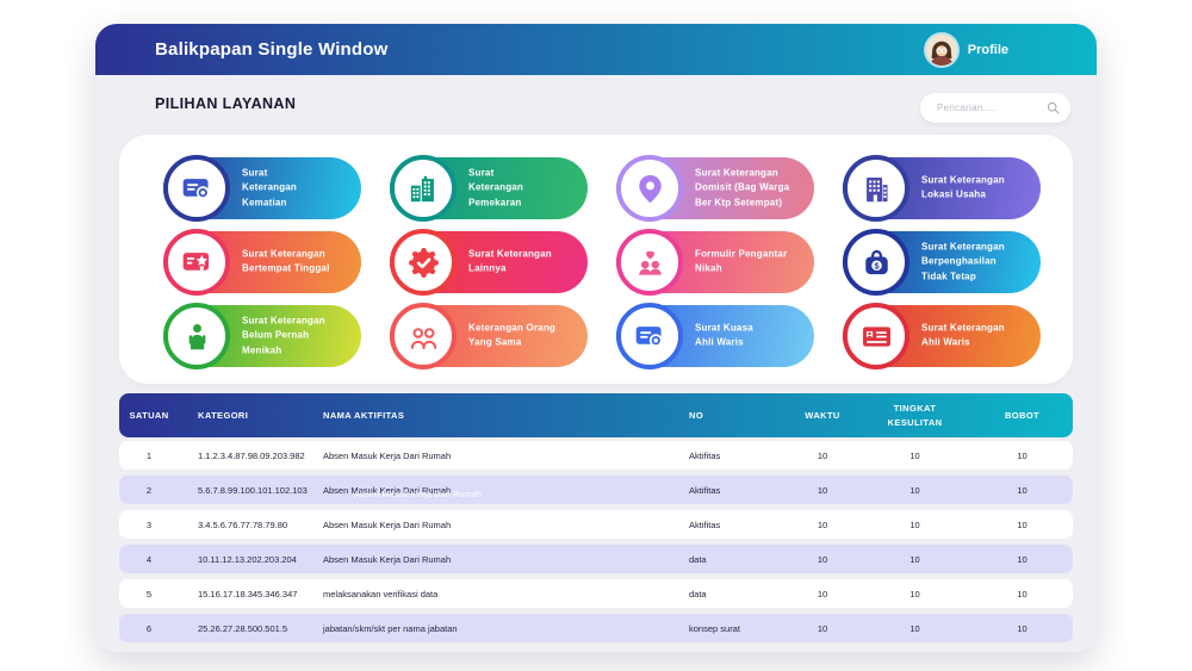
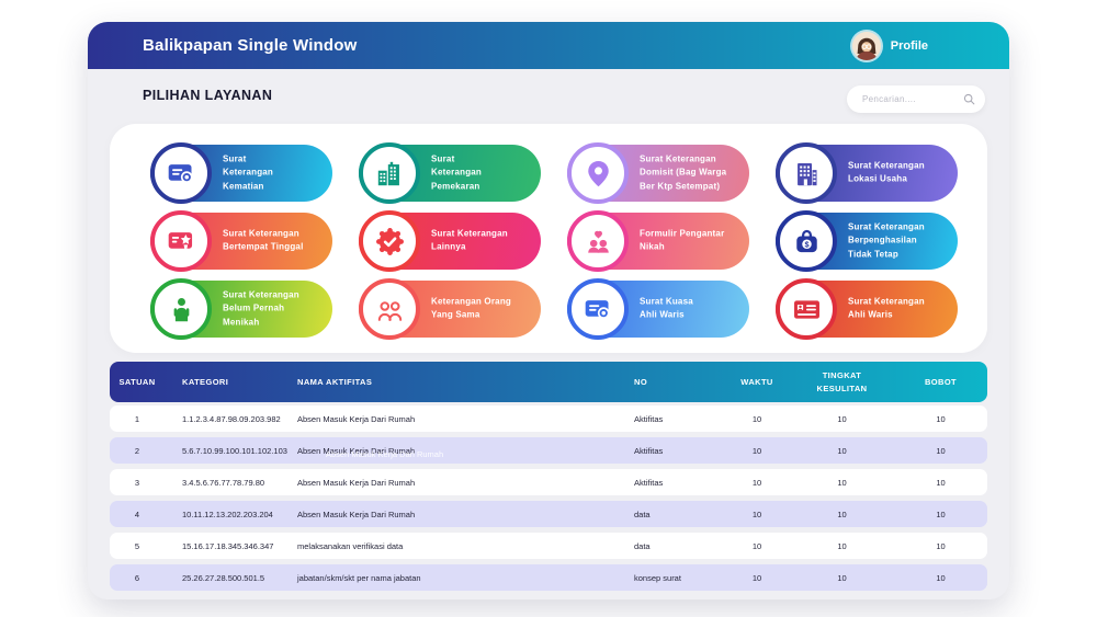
  Balikpapan Single Window
  Profile
  PILIHAN LAYANAN
  Pencarian....
  Surat
  Keterangan
  Kematian
  Surat
  Keterangan
  Pemekaran
  Surat Keterangan
  Domisit (Bag Warga
  Ber Ktp Setempat)
  Surat Keterangan
  Lokasi Usaha
  Surat Keterangan
  Bertempat Tinggal
  Surat Keterangan
  Lainnya
  Formulir Pengantar
  Nikah
  $
  Surat Keterangan
  Berpenghasilan
  Tidak Tetap
  Surat Keterangan
  Belum Pernah
  Menikah
  Keterangan Orang
  Yang Sama
  Surat Kuasa
  Ahli Waris
  Surat Keterangan
  Ahli Waris
  SATUAN
  KATEGORI
  NAMA AKTIFITAS
  NO
  WAKTU
  TINGKAT KESULITAN
  BOBOT
  1
  1.1.2.3.4.87.98.09.203.982
  Absen Masuk Kerja Dari Rumah
  Aktifitas
  10
  10
  10
  2
- 5.6.7.8.99.100.101.102.103
+ 5.6.7.10.99.100.101.102.103
  Absen Masuk Kerja Dari Rumah
  Absen Masuk Kerja Dari Rumah
  Aktifitas
  10
  10
  10
  3
  3.4.5.6.76.77.78.79.80
  Absen Masuk Kerja Dari Rumah
  Aktifitas
  10
  10
  10
  4
  10.11.12.13.202.203.204
  Absen Masuk Kerja Dari Rumah
  data
  10
  10
  10
  5
  15.16.17.18.345.346.347
  melaksanakan verifikasi data
  data
  10
  10
  10
  6
  25.26.27.28.500.501.5
  jabatan/skm/skt per nama jabatan
  konsep surat
  10
  10
  10
